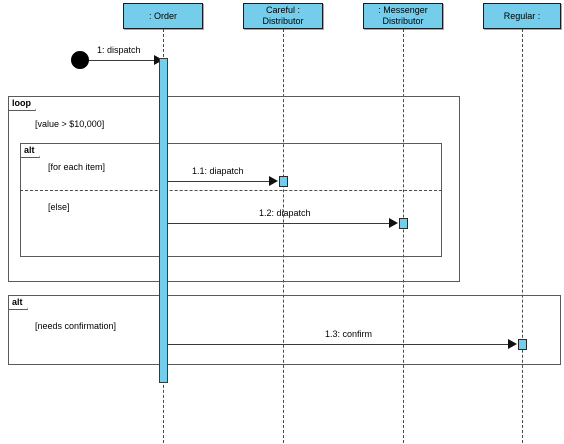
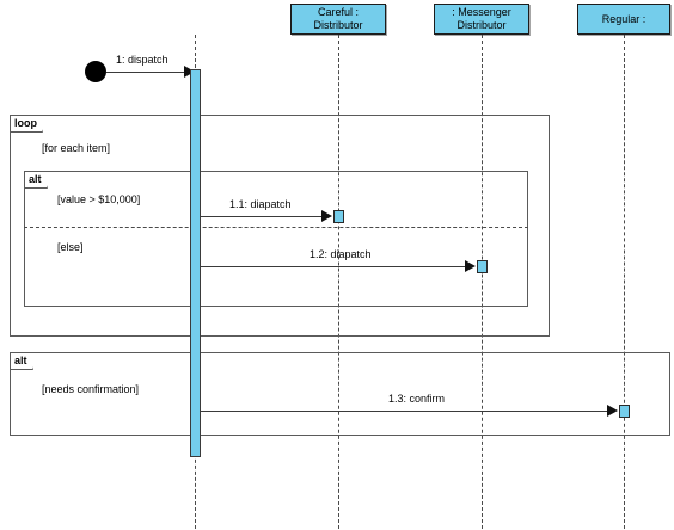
- : Order
  Careful :
  Distributor
  : Messenger
  Distributor
  Regular :
  loop
- [value > $10,000]
+ [for each item]
  alt
- [for each item]
+ [value > $10,000]
  [else]
  alt
  [needs confirmation]
  1: dispatch
  1.1: diapatch
  1.2: diapatch
  1.3: confirm
